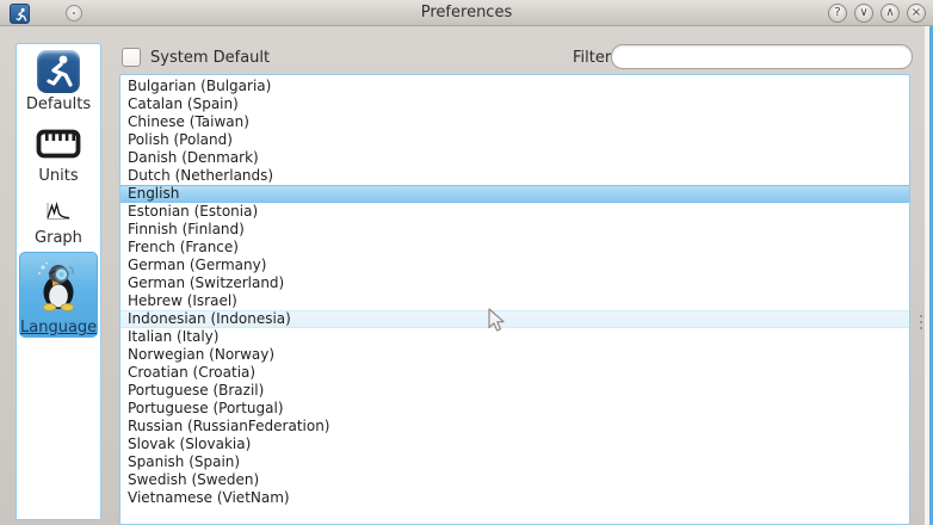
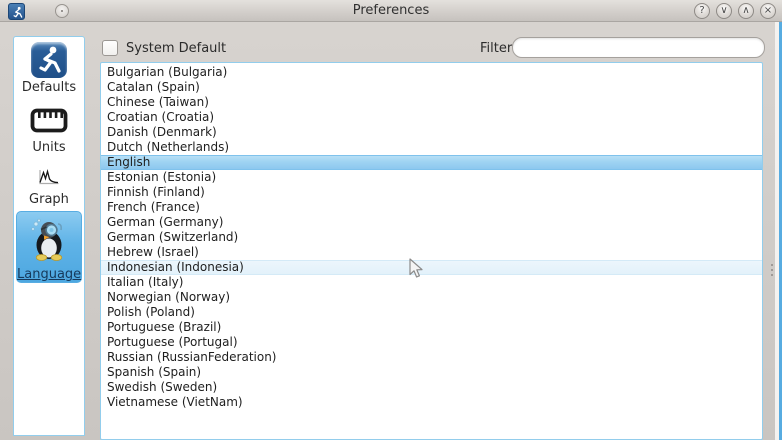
  Preferences
  ?
  ∨
  ∧
  ×
  Defaults
  Units
  Graph
  Language
  System Default
  Filter
  Bulgarian (Bulgaria)
  Catalan (Spain)
  Chinese (Taiwan)
- Polish (Poland)
+ Croatian (Croatia)
  Danish (Denmark)
  Dutch (Netherlands)
  English
  Estonian (Estonia)
  Finnish (Finland)
  French (France)
  German (Germany)
  German (Switzerland)
  Hebrew (Israel)
  Indonesian (Indonesia)
  Italian (Italy)
  Norwegian (Norway)
- Croatian (Croatia)
+ Polish (Poland)
  Portuguese (Brazil)
  Portuguese (Portugal)
  Russian (RussianFederation)
- Slovak (Slovakia)
  Spanish (Spain)
  Swedish (Sweden)
  Vietnamese (VietNam)
